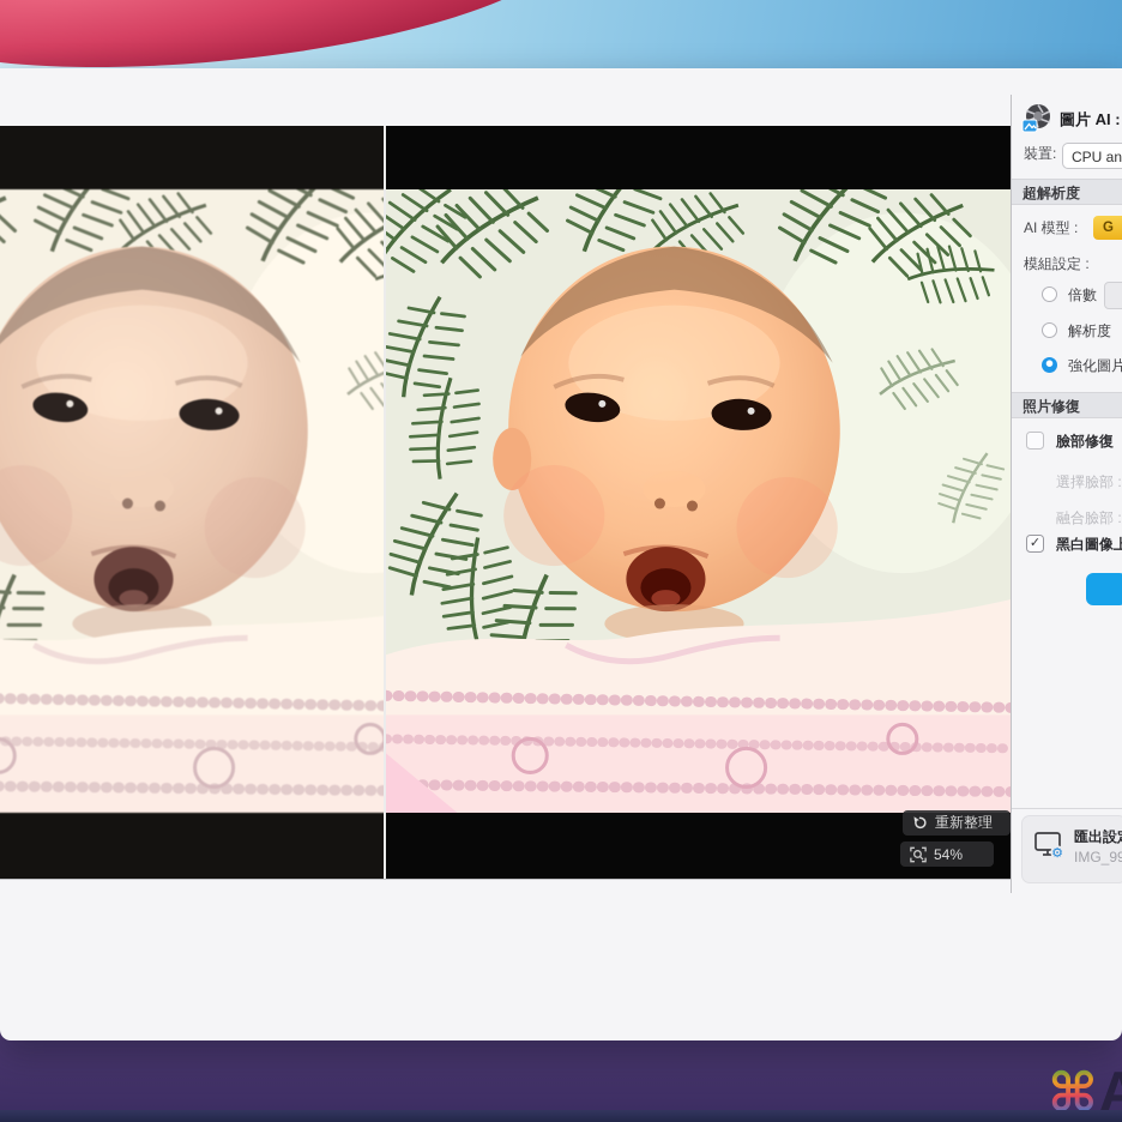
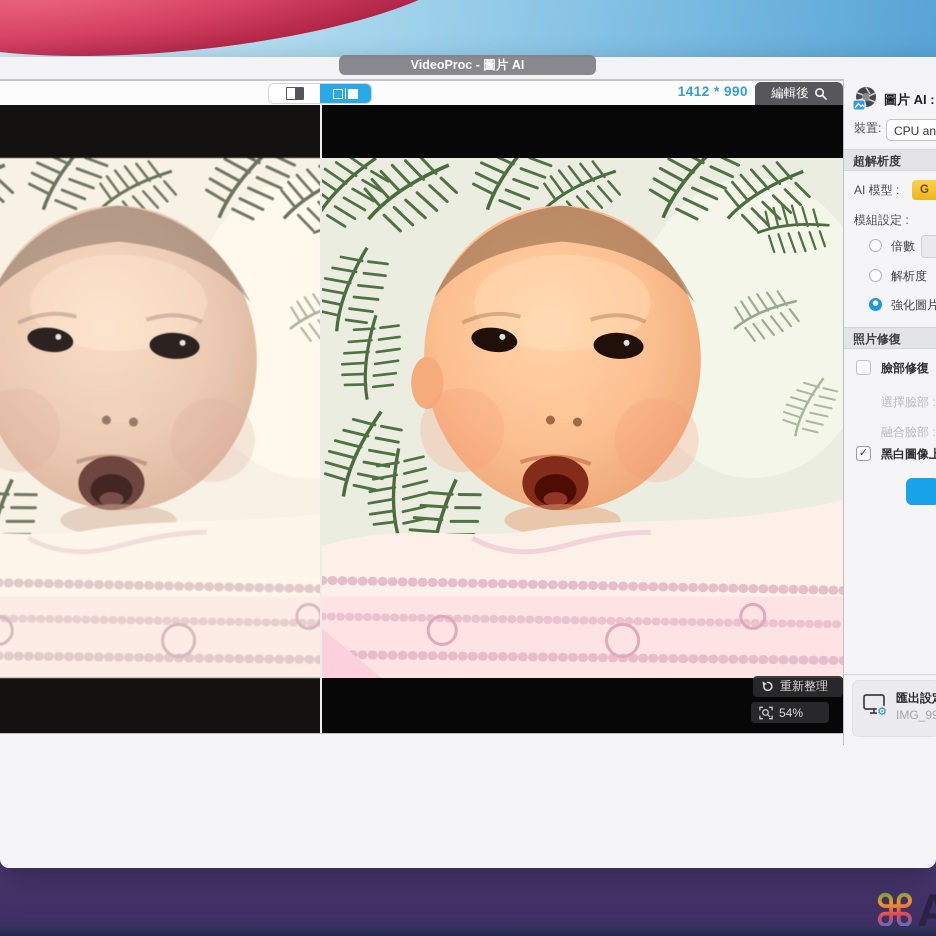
  ⌘A
+ VideoProc - 圖片 AI
+ 1412 * 990
+ 編輯後
  重新整理
  54%
  圖片 AI :
  裝置:
  CPU an
  超解析度
  AI 模型 :
  G
  模組設定 :
  倍數
  解析度
  強化圖片
  照片修復
  臉部修復
  選擇臉部 :
  融合臉部 :
  ✓
  黑白圖像上
  ⚙
  匯出設
  IMG_99
